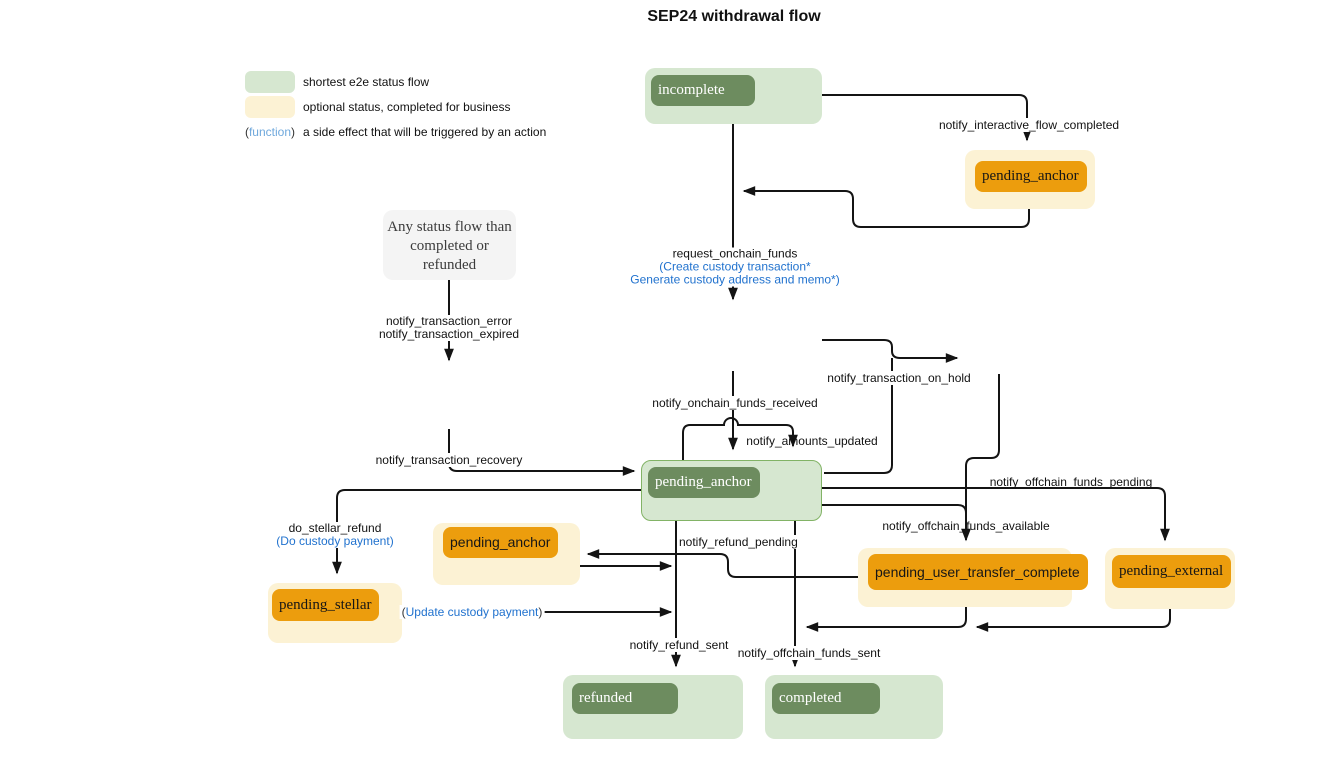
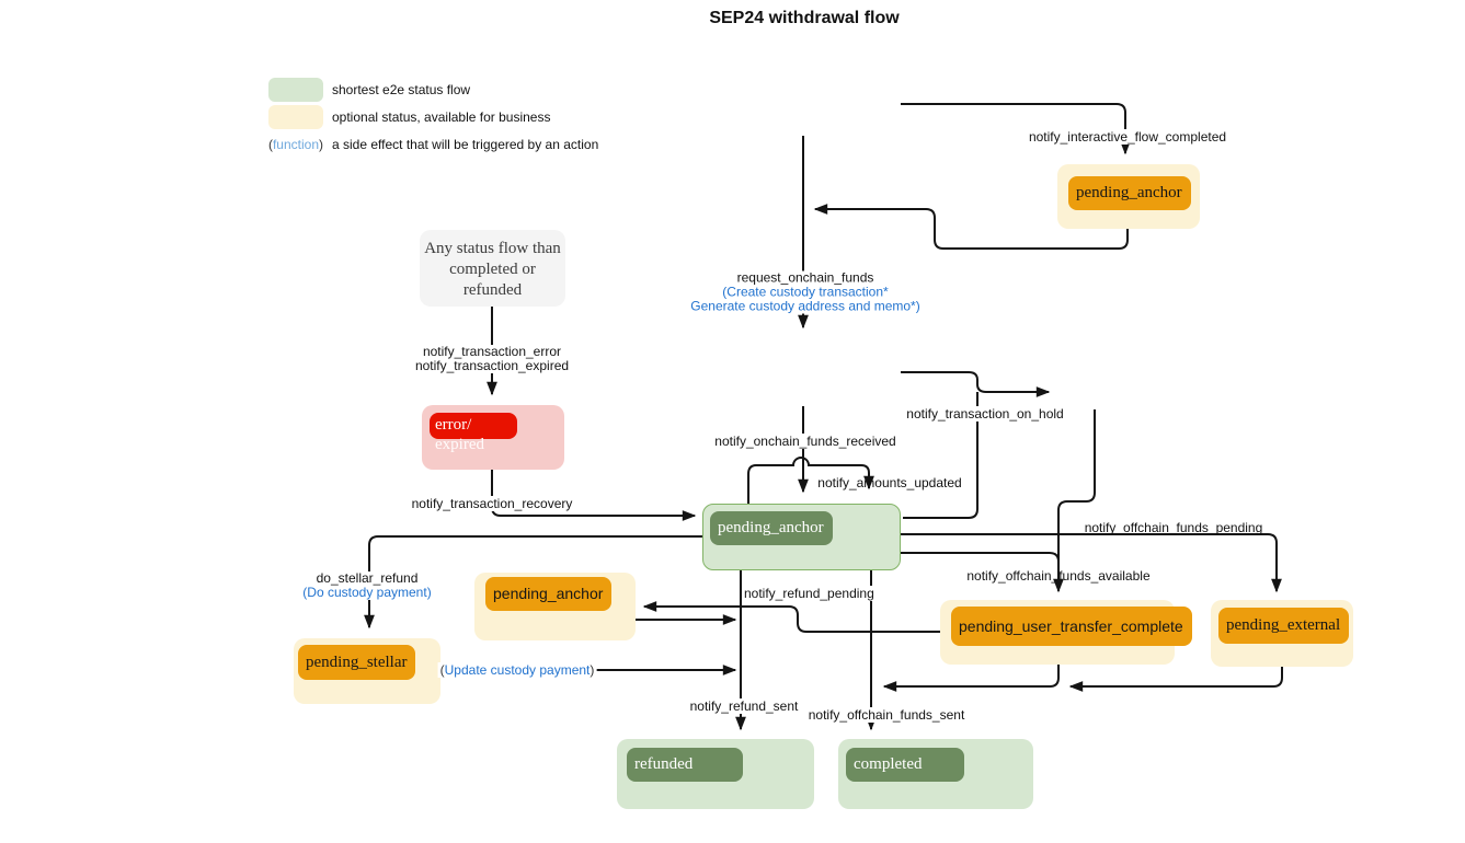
  SEP24 withdrawal flow
  shortest e2e status flow
- optional status, completed for business
+ optional status, available for business
  (function)
  a side effect that will be triggered by an action
- incomplete
  pending_anchor
  Any status flow than completed or refunded
+ error/
+ expired
  pending_anchor
  pending_anchor
  pending_stellar
  pending_user_transfer_complete
  pending_external
  refunded
  completed
  notify_interactive_flow_completed
  request_onchain_funds
  (Create custody transaction*
  Generate custody address and memo*)
  notify_transaction_error
  notify_transaction_expired
  notify_transaction_on_hold
  notify_onchain_funds_received
  notify_amounts_updated
  notify_transaction_recovery
  notify_offchain_funds_pending
  notify_offchain_funds_available
  do_stellar_refund
  (Do custody payment)
  notify_refund_pending
  (Update custody payment)
  notify_refund_sent
  notify_offchain_funds_sent
